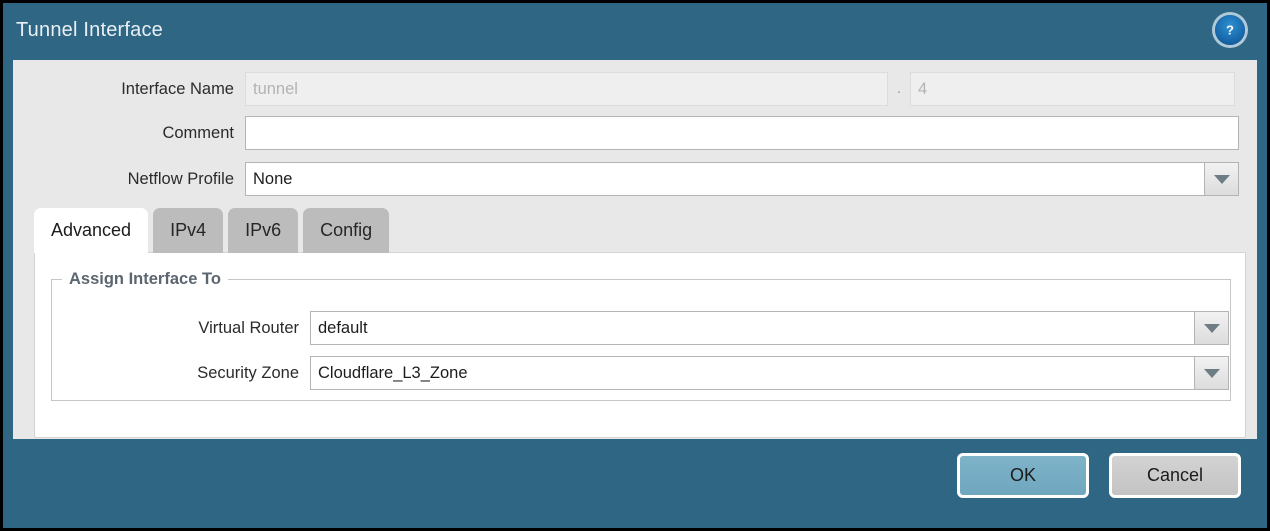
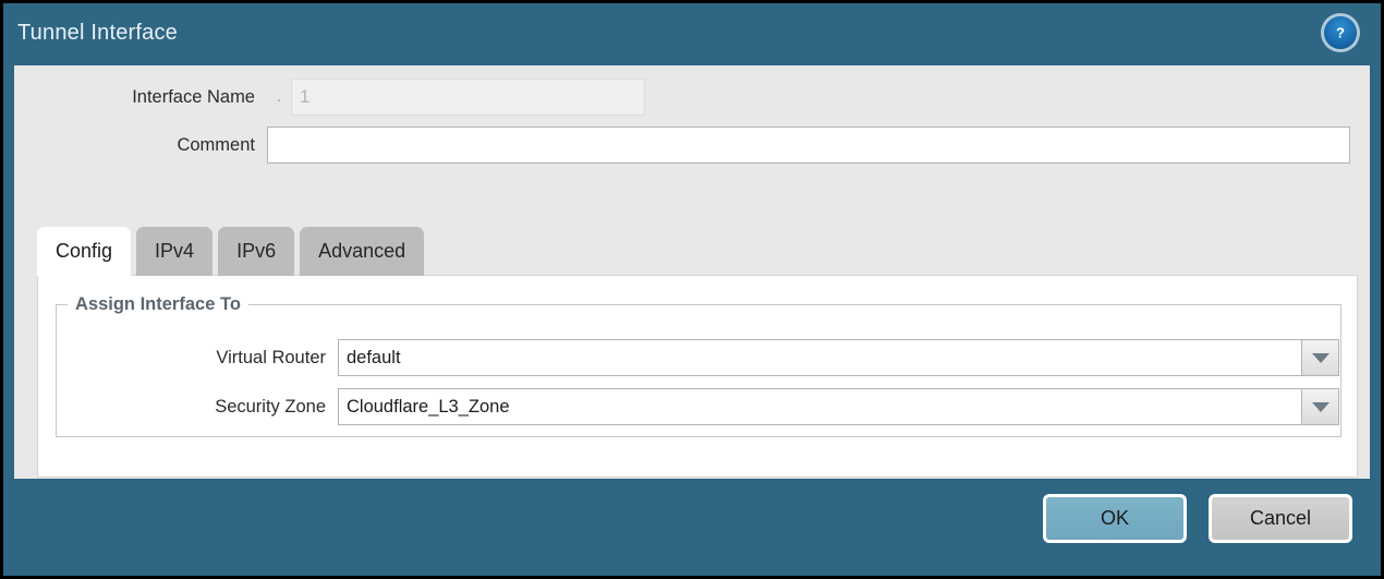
  Tunnel Interface
  ?
  Interface Name
- tunnel
  .
- 4
+ 1
  Comment
- Netflow Profile
- None
- Advanced
+ Config
  IPv4
  IPv6
- Config
+ Advanced
  Assign Interface To
  Virtual Router
  default
  Security Zone
  Cloudflare_L3_Zone
  OK
  Cancel
